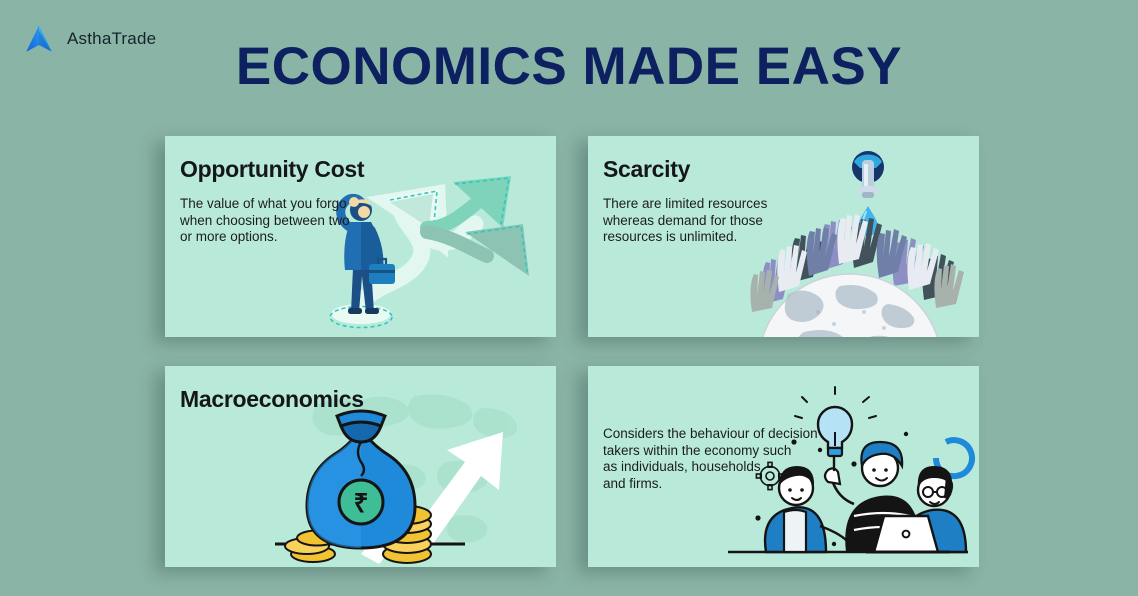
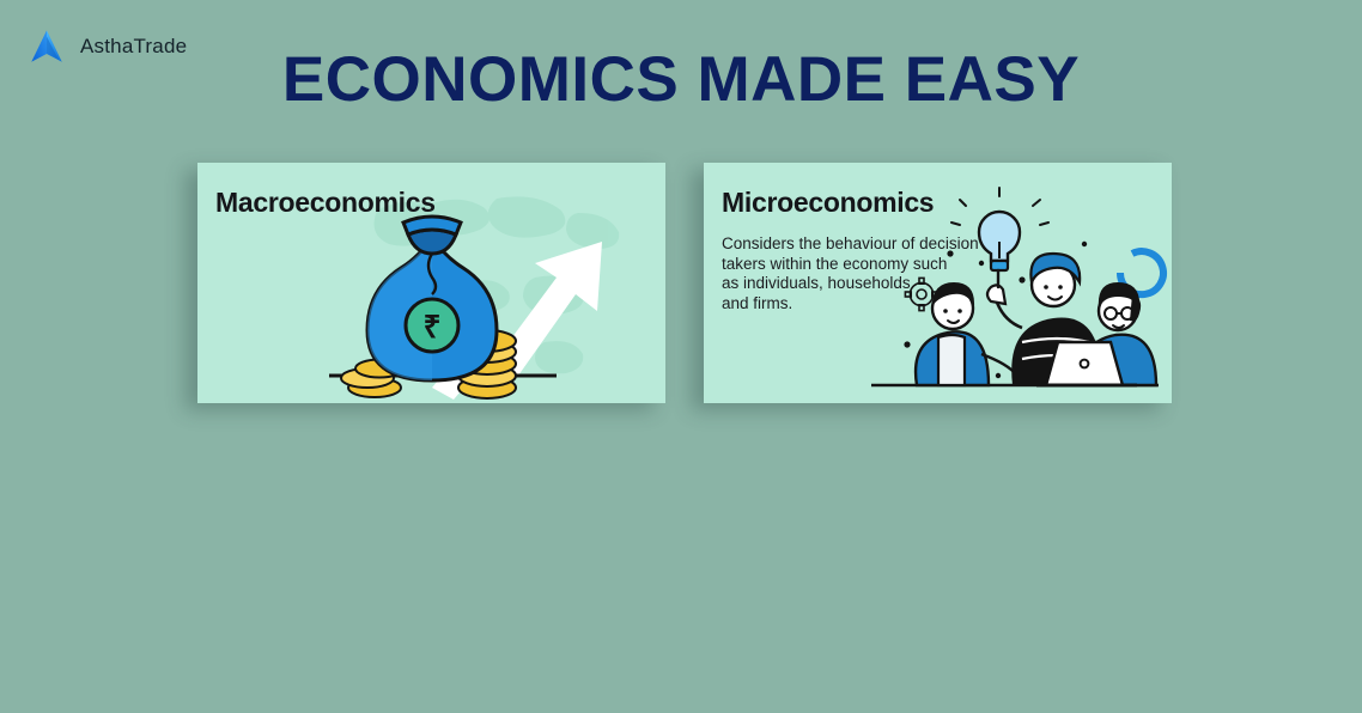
  AsthaTrade
  ECONOMICS MADE EASY
- Opportunity Cost
- The value of what you forgo
- when choosing between two
- or more options.
- Scarcity
- There are limited resources
- whereas demand for those
- resources is unlimited.
  ₹
  Macroeconomics
+ Microeconomics
  Considers the behaviour of decision
  takers within the economy such
  as individuals, households
  and firms.
